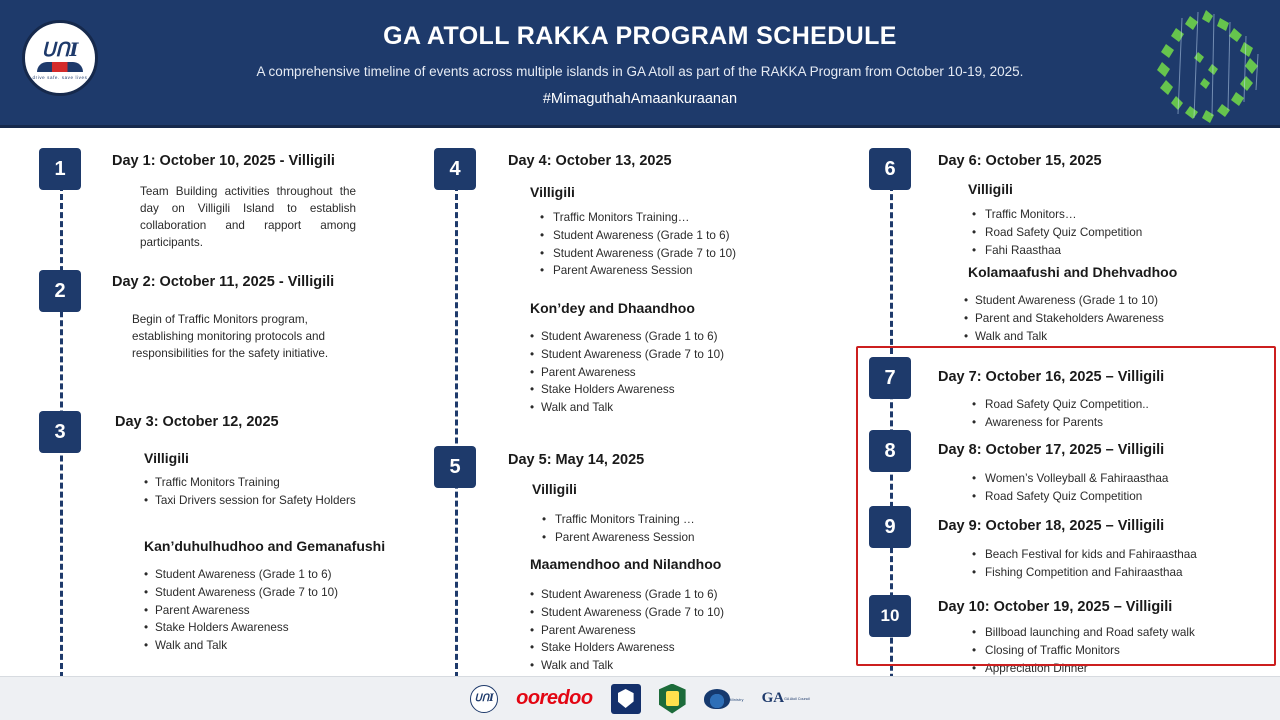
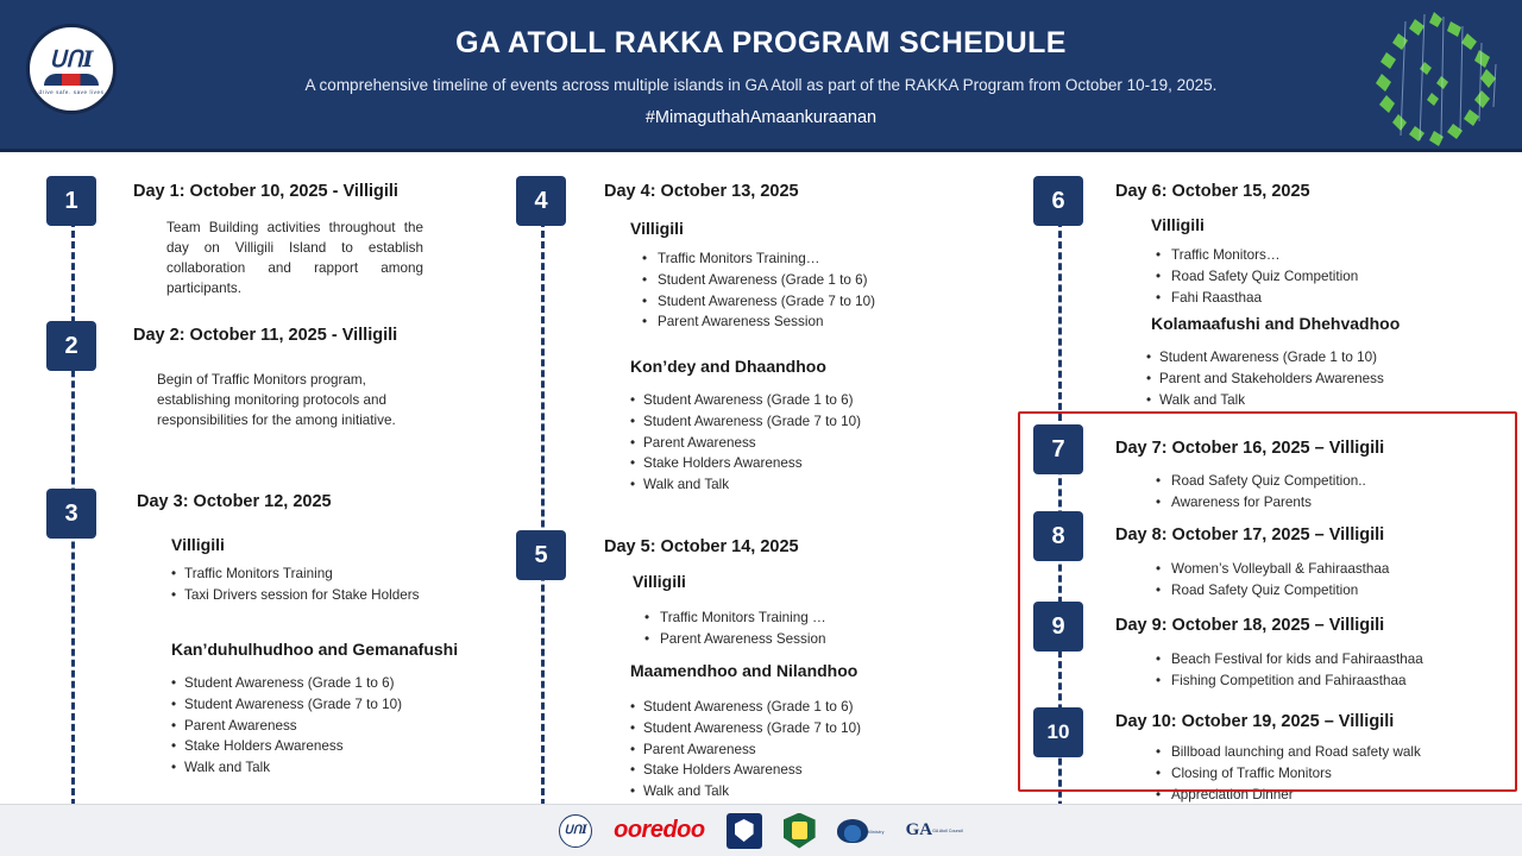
  ᑌᑎI
  GA ATOLL RAKKA PROGRAM SCHEDULE
  A comprehensive timeline of events across multiple islands in GA Atoll as part of the RAKKA Program from October 10-19, 2025.
  #MimaguthahAmaankuraanan
  1
  Day 1: October 10, 2025 - Villigili
  Team Building activities throughout the day on Villigili Island to establish collaboration and rapport among participants.
  2
  Day 2: October 11, 2025 - Villigili
- Begin of Traffic Monitors program, establishing monitoring protocols and responsibilities for the safety initiative.
+ Begin of Traffic Monitors program, establishing monitoring protocols and responsibilities for the among initiative.
  3
  Day 3: October 12, 2025
  Villigili
  Traffic Monitors Training
- Taxi Drivers session for Safety Holders
+ Taxi Drivers session for Stake Holders
  Kan’duhulhudhoo and Gemanafushi
  Student Awareness (Grade 1 to 6)
  Student Awareness (Grade 7 to 10)
  Parent Awareness
  Stake Holders Awareness
  Walk and Talk
  4
  Day 4: October 13, 2025
  Villigili
  Traffic Monitors Training…
  Student Awareness (Grade 1 to 6)
  Student Awareness (Grade 7 to 10)
  Parent Awareness Session
  Kon’dey and Dhaandhoo
  Student Awareness (Grade 1 to 6)
  Student Awareness (Grade 7 to 10)
  Parent Awareness
  Stake Holders Awareness
  Walk and Talk
  5
- Day 5: May 14, 2025
+ Day 5: October 14, 2025
  Villigili
  Traffic Monitors Training …
  Parent Awareness Session
  Maamendhoo and Nilandhoo
  Student Awareness (Grade 1 to 6)
  Student Awareness (Grade 7 to 10)
  Parent Awareness
  Stake Holders Awareness
  Walk and Talk
  6
  Day 6: October 15, 2025
  Villigili
  Traffic Monitors…
  Road Safety Quiz Competition
  Fahi Raasthaa
  Kolamaafushi and Dhehvadhoo
  Student Awareness (Grade 1 to 10)
  Parent and Stakeholders Awareness
  Walk and Talk
  7
  Day 7: October 16, 2025 – Villigili
  Road Safety Quiz Competition..
  Awareness for Parents
  8
  Day 8: October 17, 2025 – Villigili
  Women’s Volleyball & Fahiraasthaa
  Road Safety Quiz Competition
  9
  Day 9: October 18, 2025 – Villigili
  Beach Festival for kids and Fahiraasthaa
  Fishing Competition and Fahiraasthaa
  10
  Day 10: October 19, 2025 – Villigili
  Billboad launching and Road safety walk
  Closing of Traffic Monitors
  Appreciation Dinner
  ᑌᑎI
  ooredoo
  GA
